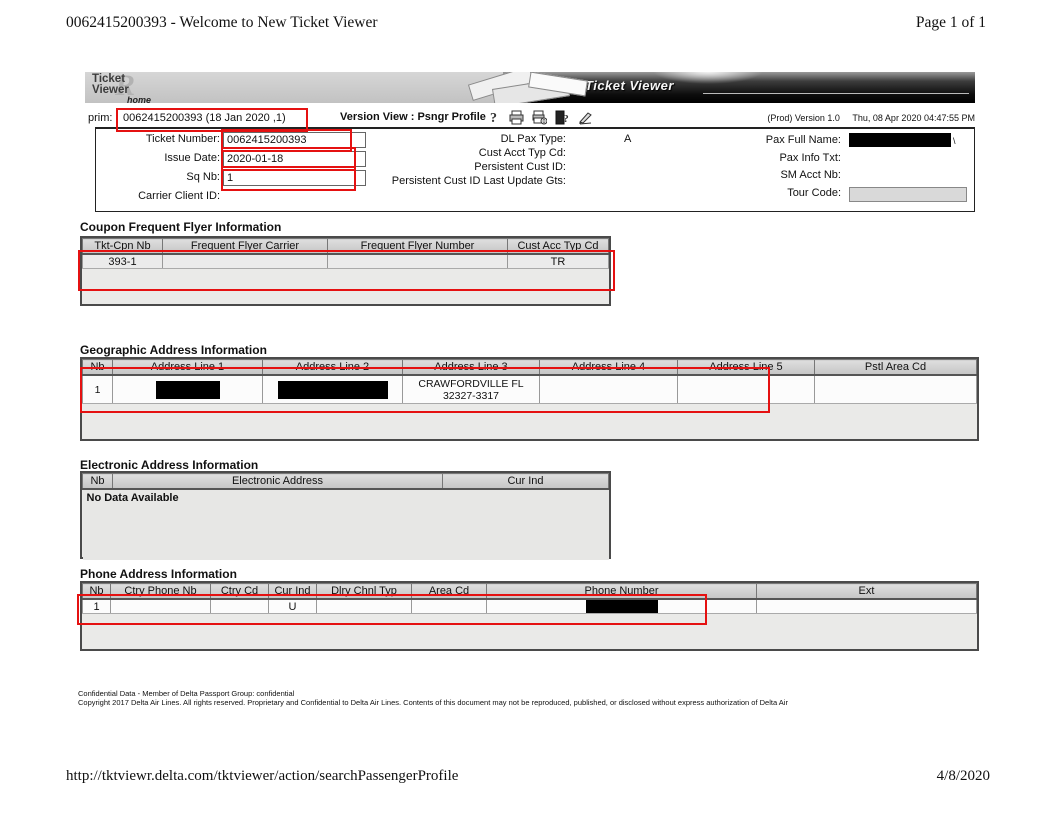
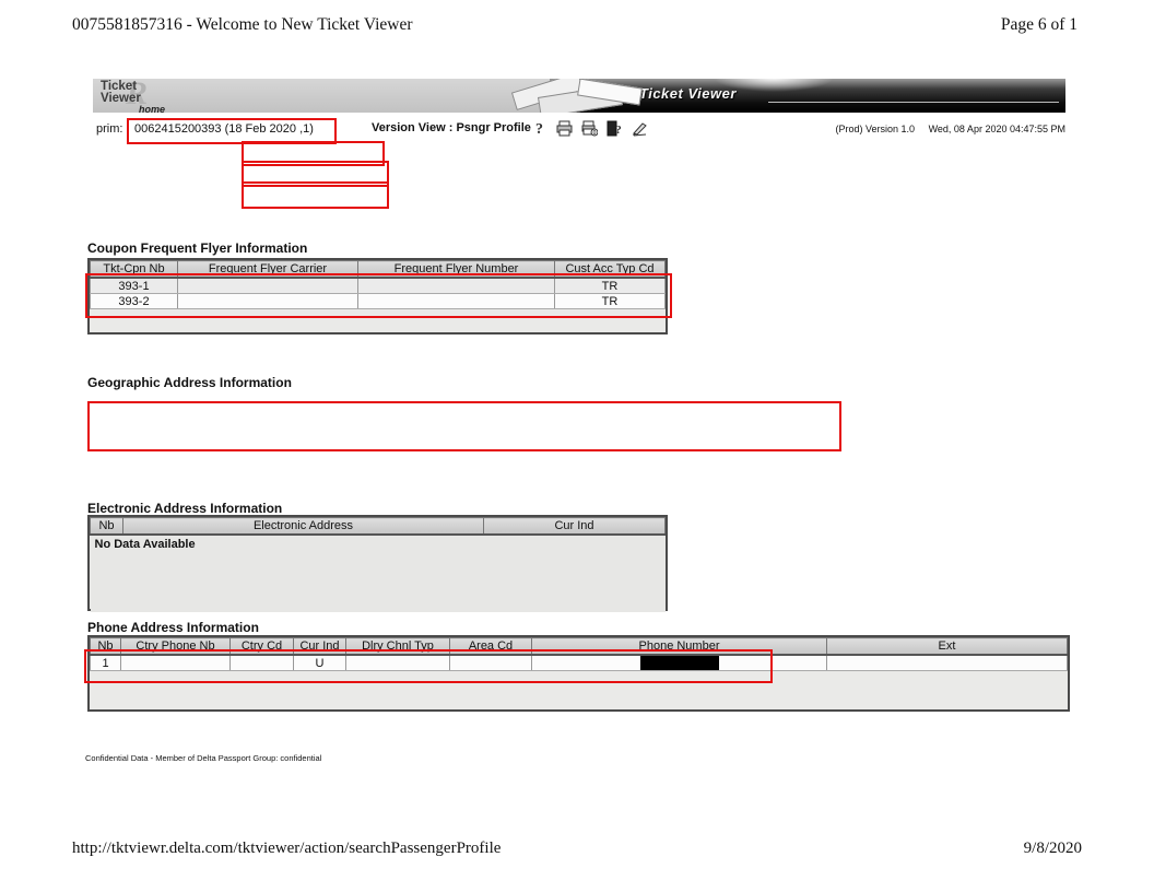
- 0062415200393 - Welcome to New Ticket Viewer
+ 0075581857316 - Welcome to New Ticket Viewer
- Page 1 of 1
+ Page 6 of 1
  R
  Ticket
  Viewer
  home
  Ticket Viewer
  prim:
- 0062415200393 (18 Jan 2020 ,1)
+ 0062415200393 (18 Feb 2020 ,1)
  Version View : Psngr Profile
  ?
  ?
- (Prod) Version 1.0 Thu, 08 Apr 2020 04:47:55 PM
+ (Prod) Version 1.0 Wed, 08 Apr 2020 04:47:55 PM
- Ticket Number:
- 0062415200393
- Issue Date:
- 2020-01-18
- Sq Nb:
- 1
- Carrier Client ID:
- DL Pax Type:
- A
- Cust Acct Typ Cd:
- Persistent Cust ID:
- Persistent Cust ID Last Update Gts:
- Pax Full Name:
- \
- Pax Info Txt:
- SM Acct Nb:
- Tour Code:
  Coupon Frequent Flyer Information
  Tkt-Cpn Nb	Frequent Flyer Carrier	Frequent Flyer Number	Cust Acc Typ Cd
  393-1			TR
+ 393-2			TR
  Geographic Address Information
- Nb	Address Line 1	Address Line 2	Address Line 3	Address Line 4	Address Line 5	Pstl Area Cd
- 1			CRAWFORDVILLE FL 32327-3317
  Electronic Address Information
  Nb	Electronic Address	Cur Ind
  No Data Available
  Phone Address Information
  Nb	Ctry Phone Nb	Ctry Cd	Cur Ind	Dlry Chnl Typ	Area Cd	Phone Number	Ext
  1			U
  Confidential Data - Member of Delta Passport Group: confidential
- Copyright 2017 Delta Air Lines. All rights reserved. Proprietary and Confidential to Delta Air Lines. Contents of this document may not be reproduced, published, or disclosed without express authorization of Delta Air
  http://tktviewr.delta.com/tktviewer/action/searchPassengerProfile
- 4/8/2020
+ 9/8/2020
